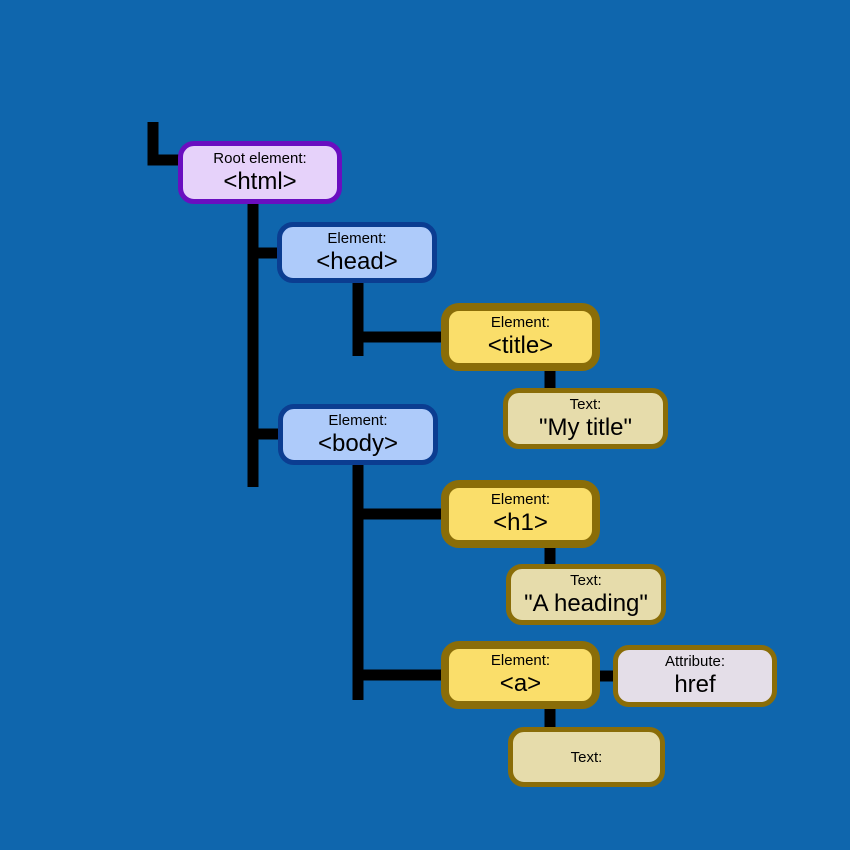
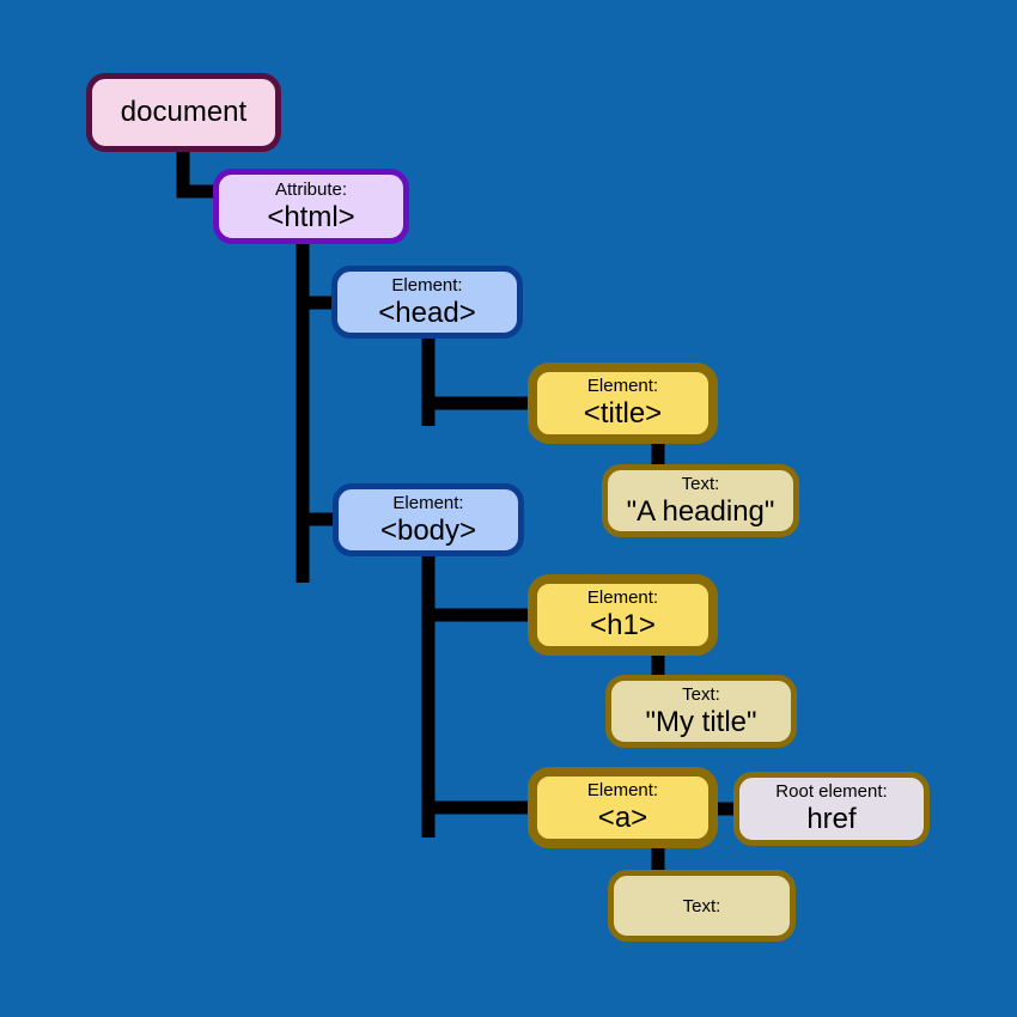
+ document
- Root element:
+ Attribute:
  <html>
  Element:
  <head>
  Element:
  <title>
  Text:
- "My title"
+ "A heading"
  Element:
  <body>
  Element:
  <h1>
  Text:
- "A heading"
+ "My title"
  Element:
  <a>
- Attribute:
+ Root element:
  href
  Text:
